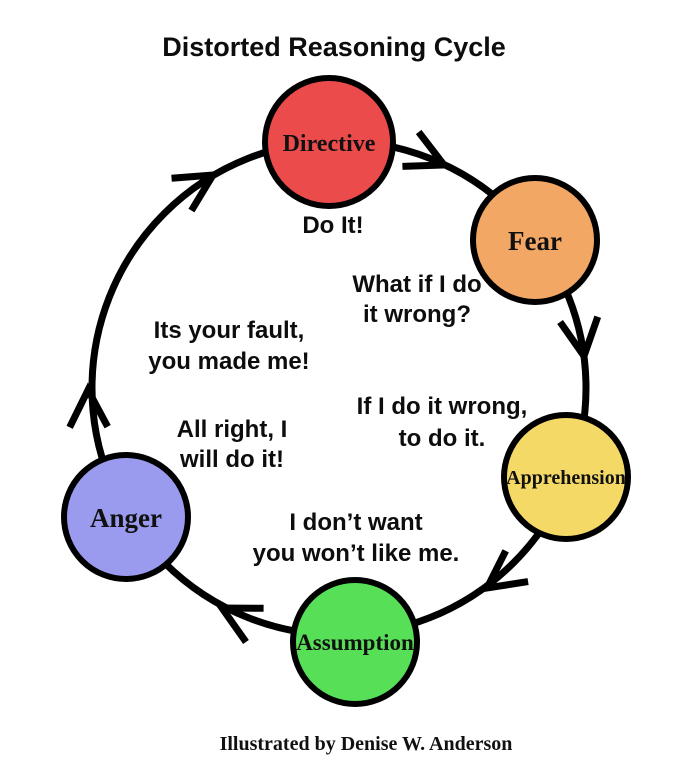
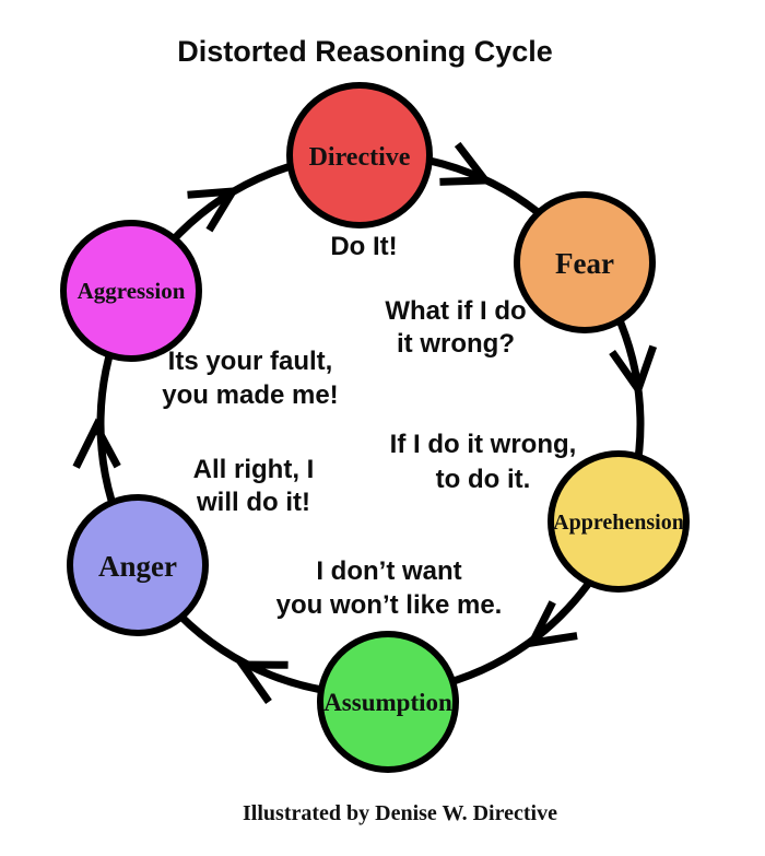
  Distorted Reasoning Cycle
  Directive
  Fear
  Apprehension
  Assumption
  Anger
+ Aggression
  Do It!
  What if I do
  it wrong?
  If I do it wrong,
  to do it.
  I don’t want
  you won’t like me.
  All right, I
  will do it!
  Its your fault,
  you made me!
- Illustrated by Denise W. Anderson
+ Illustrated by Denise W. Directive
